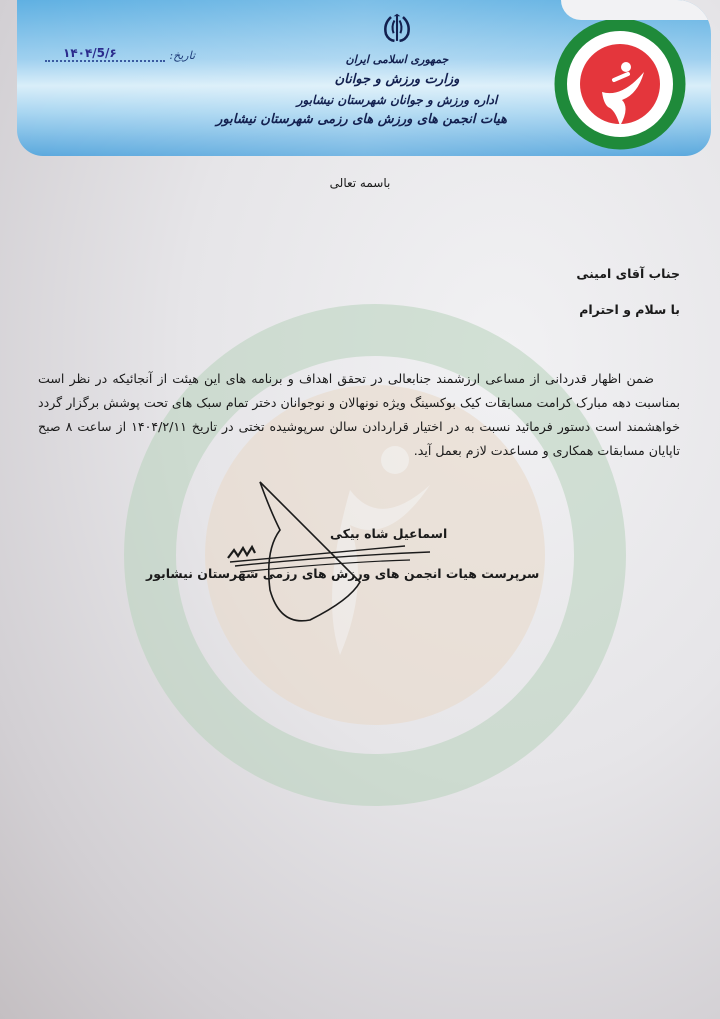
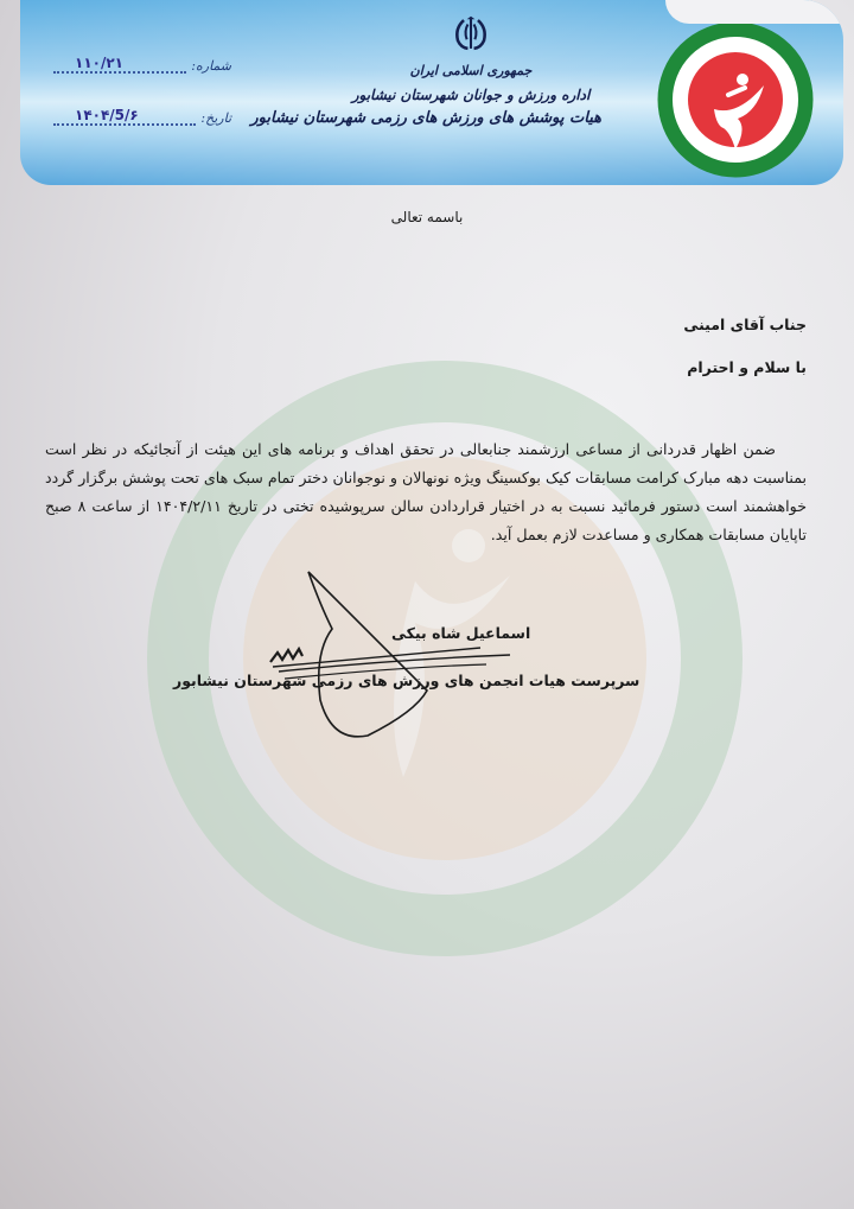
+ شماره:
+ ۱۱۰/۲۱
  تاریخ:
  ۱۴۰۴/5/۶
  جمهوری اسلامی ایران
- وزارت ورزش و جوانان
  اداره ورزش و جوانان شهرستان نیشابور
- هیات انجمن های ورزش های رزمی شهرستان نیشابور
+ هیات پوشش های ورزش های رزمی شهرستان نیشابور
  باسمه تعالی
  جناب آقای امینی
  با سلام و احترام
  ضمن اظهار قدردانی از مساعی ارزشمند جنابعالی در تحقق اهداف و برنامه های این هیئت از آنجائیکه در نظر است بمناسبت دهه مبارک کرامت مسابقات کیک بوکسینگ ویژه نونهالان و نوجوانان دختر تمام سبک های تحت پوشش برگزار گردد خواهشمند است دستور فرمائید نسبت به در اختیار قراردادن سالن سرپوشیده تختی در تاریخ ۱۴۰۴/۲/۱۱ از ساعت ۸ صبح تاپایان مسابقات همکاری و مساعدت لازم بعمل آید.
  اسماعیل شاه بیکی
  سرپرست هیات انجمن های ورش های رزم شهرستان نیشابور
